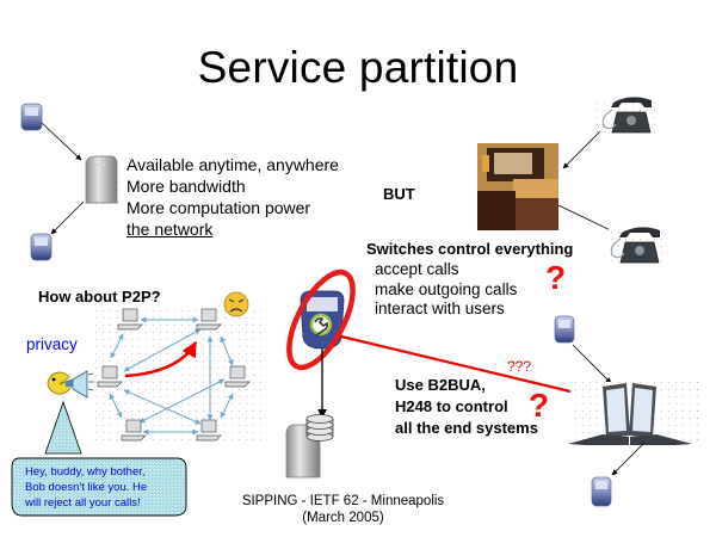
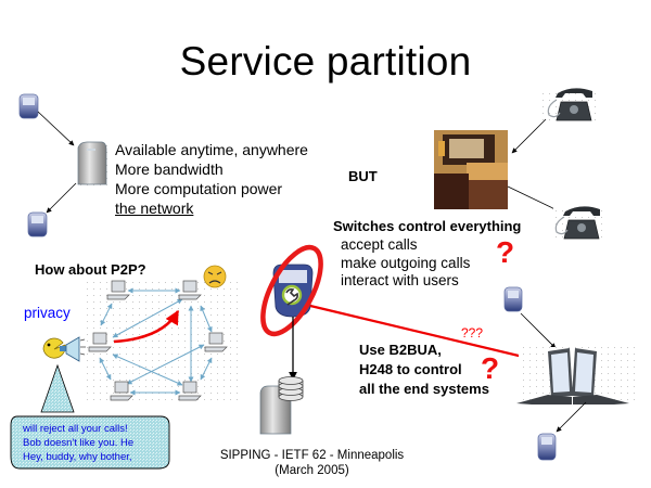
  Service partition
  Available anytime, anywhere
  More bandwidth
  More computation power
  the network
  BUT
  Switches control everything
  accept calls
  make outgoing calls
  interact with users
  ?
  How about P2P?
  privacy
- Hey, buddy, why bother,
+ will reject all your calls!
  Bob doesn't like you. He
- will reject all your calls!
+ Hey, buddy, why bother,
  ???
  Use B2BUA,
  H248 to control
  all the end systems
  ?
  SIPPING - IETF 62 - Minneapolis
  (March 2005)
